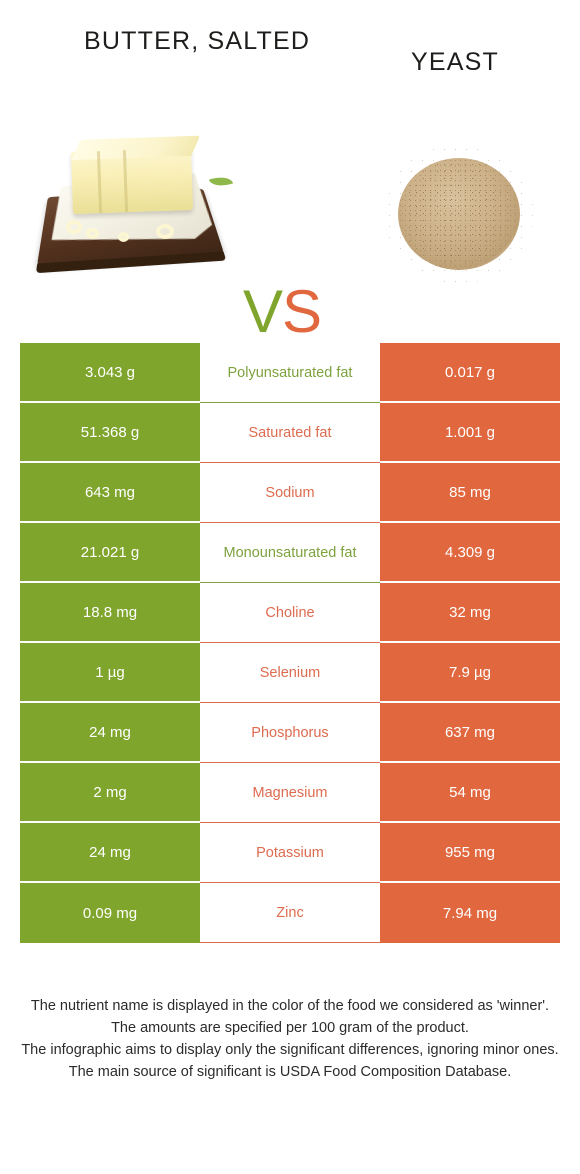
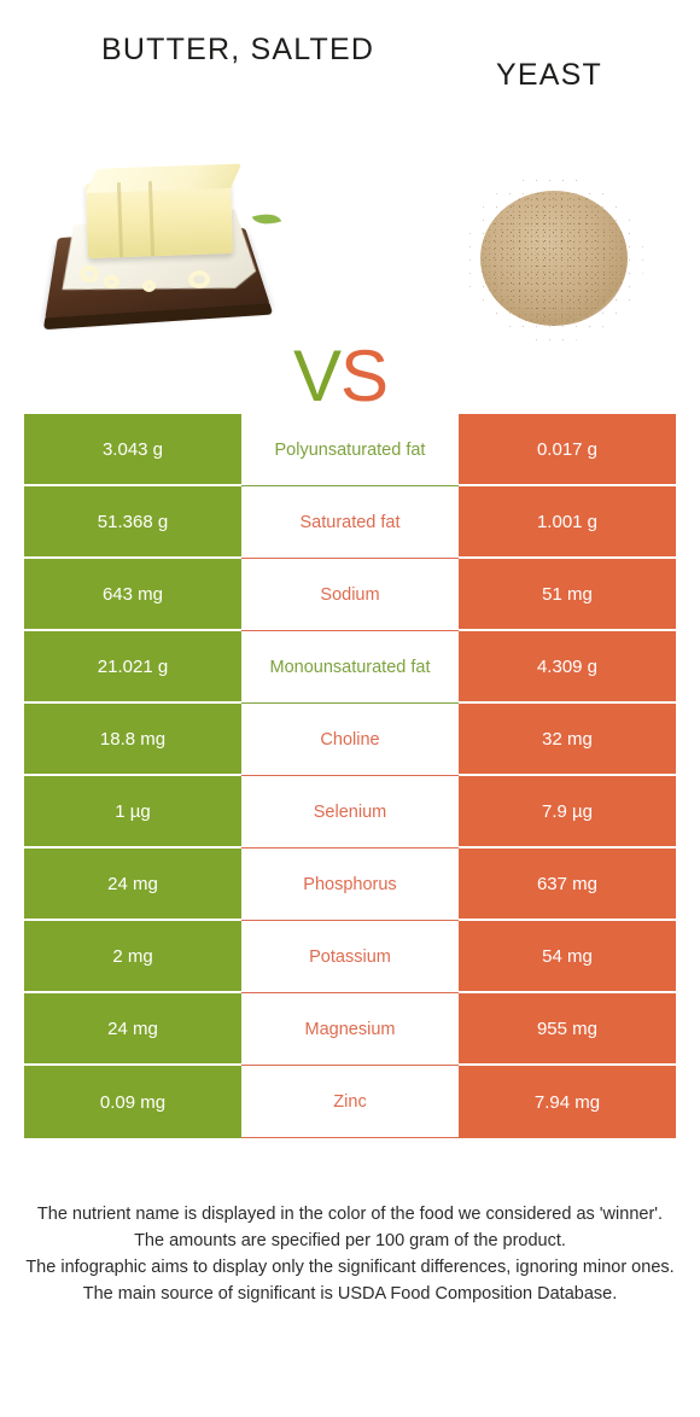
  BUTTER, SALTED
  YEAST
  VS
  3.043 g
  Polyunsaturated fat
  0.017 g
  51.368 g
  Saturated fat
  1.001 g
  643 mg
  Sodium
- 85 mg
+ 51 mg
  21.021 g
  Monounsaturated fat
  4.309 g
  18.8 mg
  Choline
  32 mg
  1 µg
  Selenium
  7.9 µg
  24 mg
  Phosphorus
  637 mg
  2 mg
- Magnesium
+ Potassium
  54 mg
  24 mg
- Potassium
+ Magnesium
  955 mg
  0.09 mg
  Zinc
  7.94 mg
  The nutrient name is displayed in the color of the food we considered as 'winner'.
  The amounts are specified per 100 gram of the product.
  The infographic aims to display only the significant differences, ignoring minor ones.
  The main source of significant is USDA Food Composition Database.
